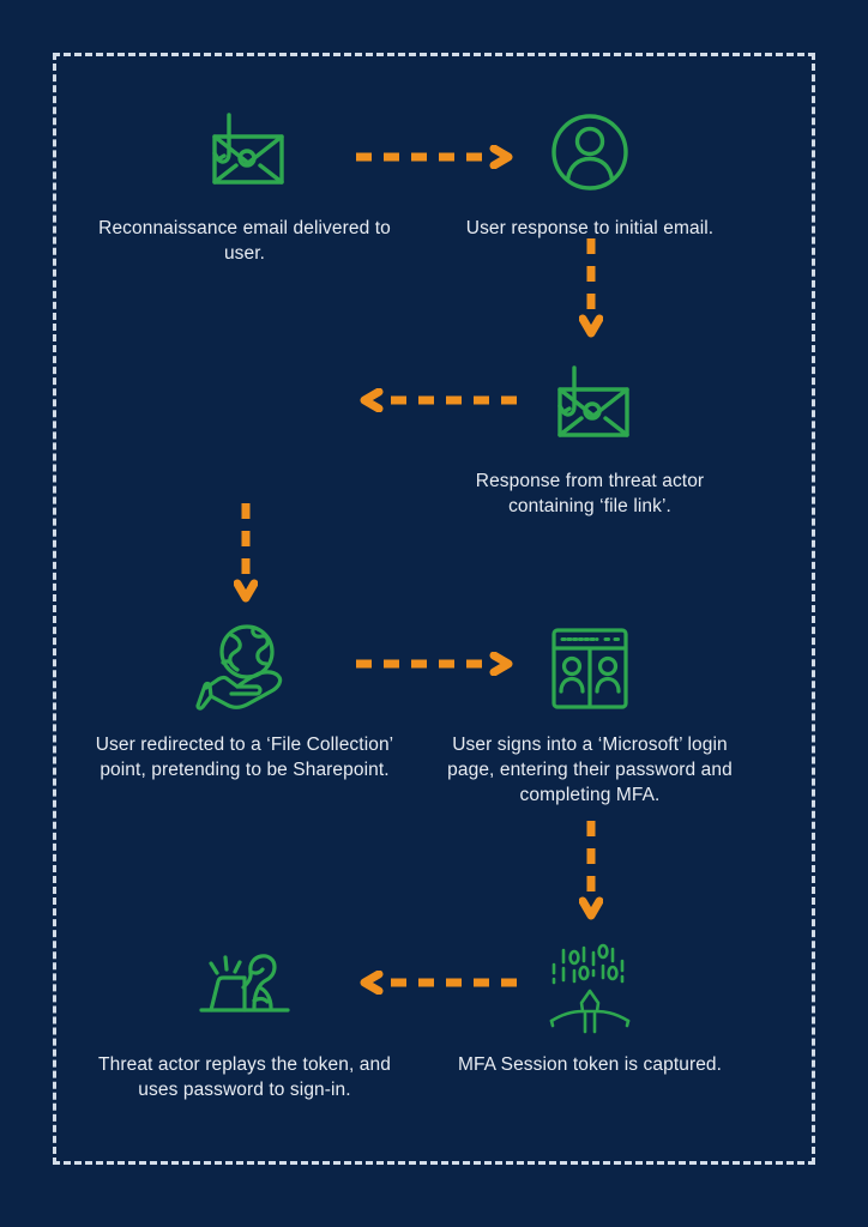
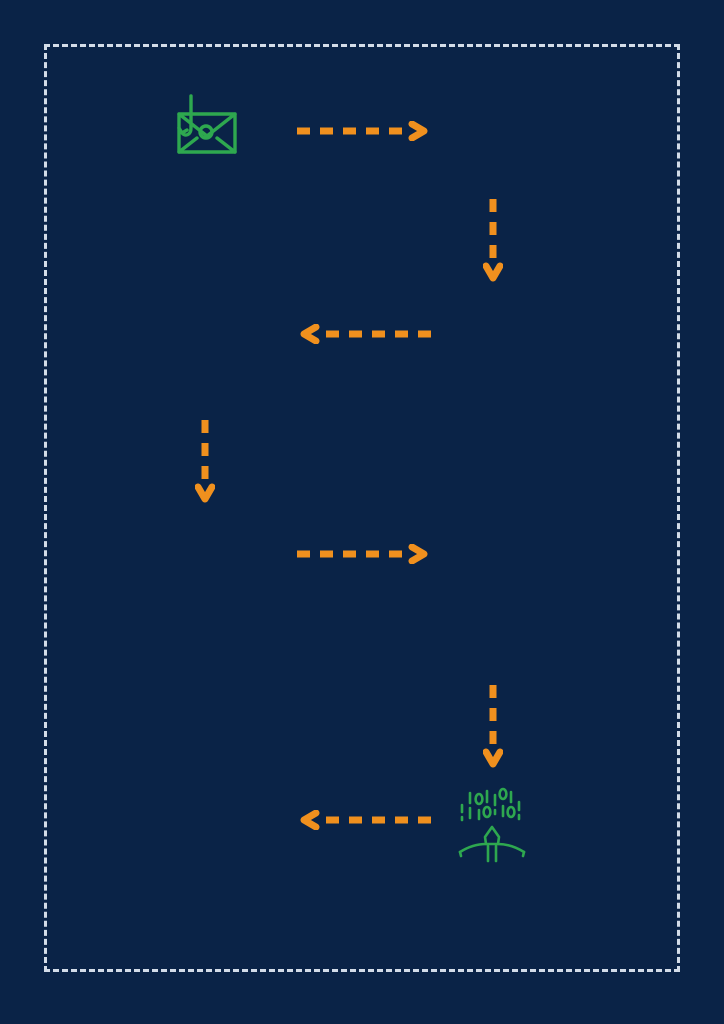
- Reconnaissance email delivered to user.
- User response to initial email.
- Response from threat actor containing ‘file link’.
- User redirected to a ‘File Collection’ point, pretending to be Sharepoint.
- User signs into a ‘Microsoft’ login page, entering their password and completing MFA.
- Threat actor replays the token, and uses password to sign-in.
- MFA Session token is captured.
